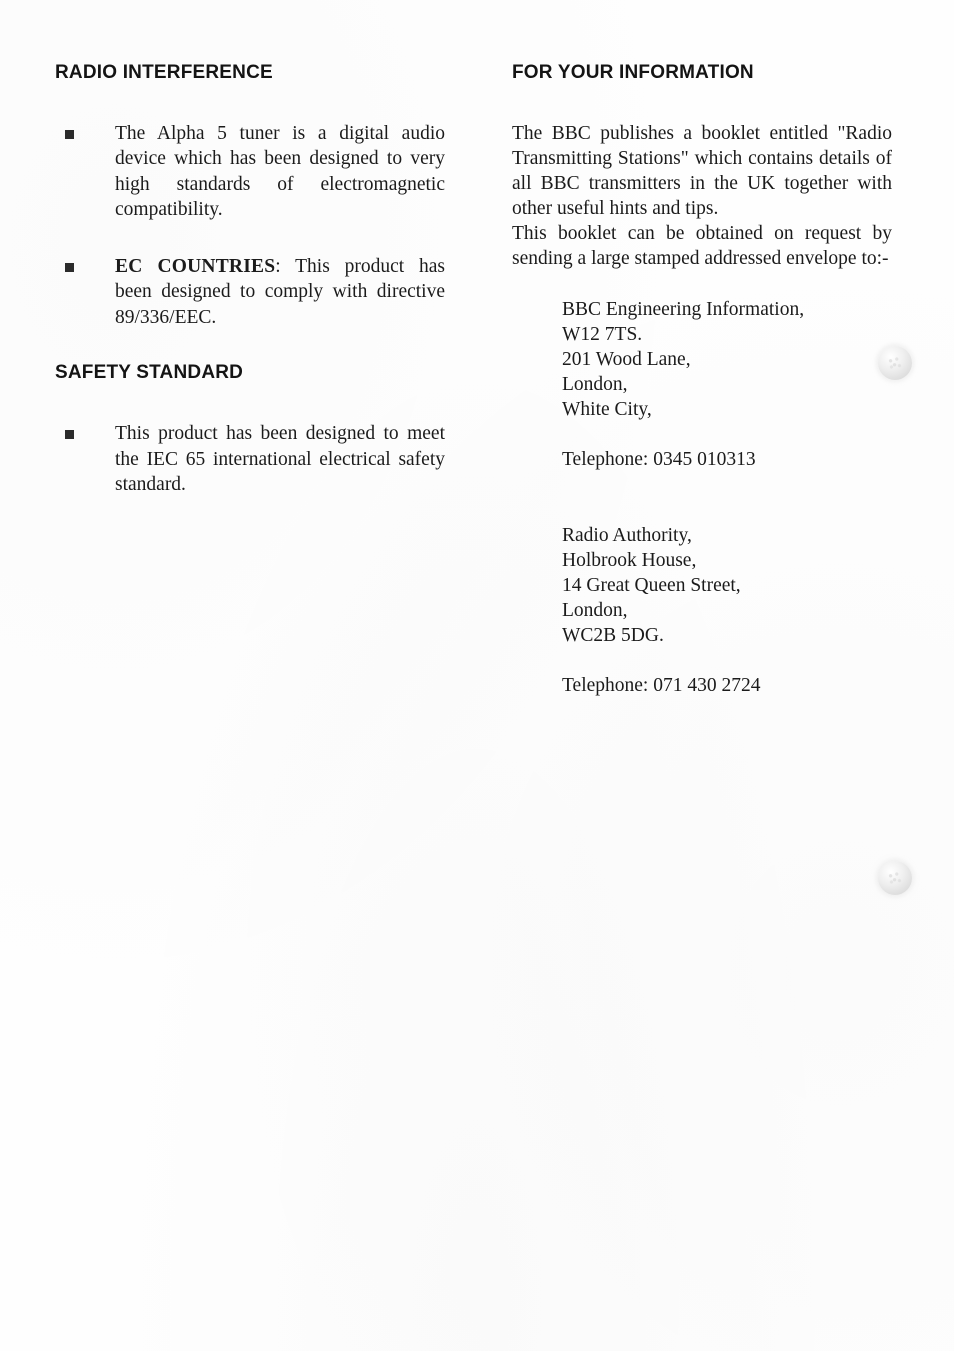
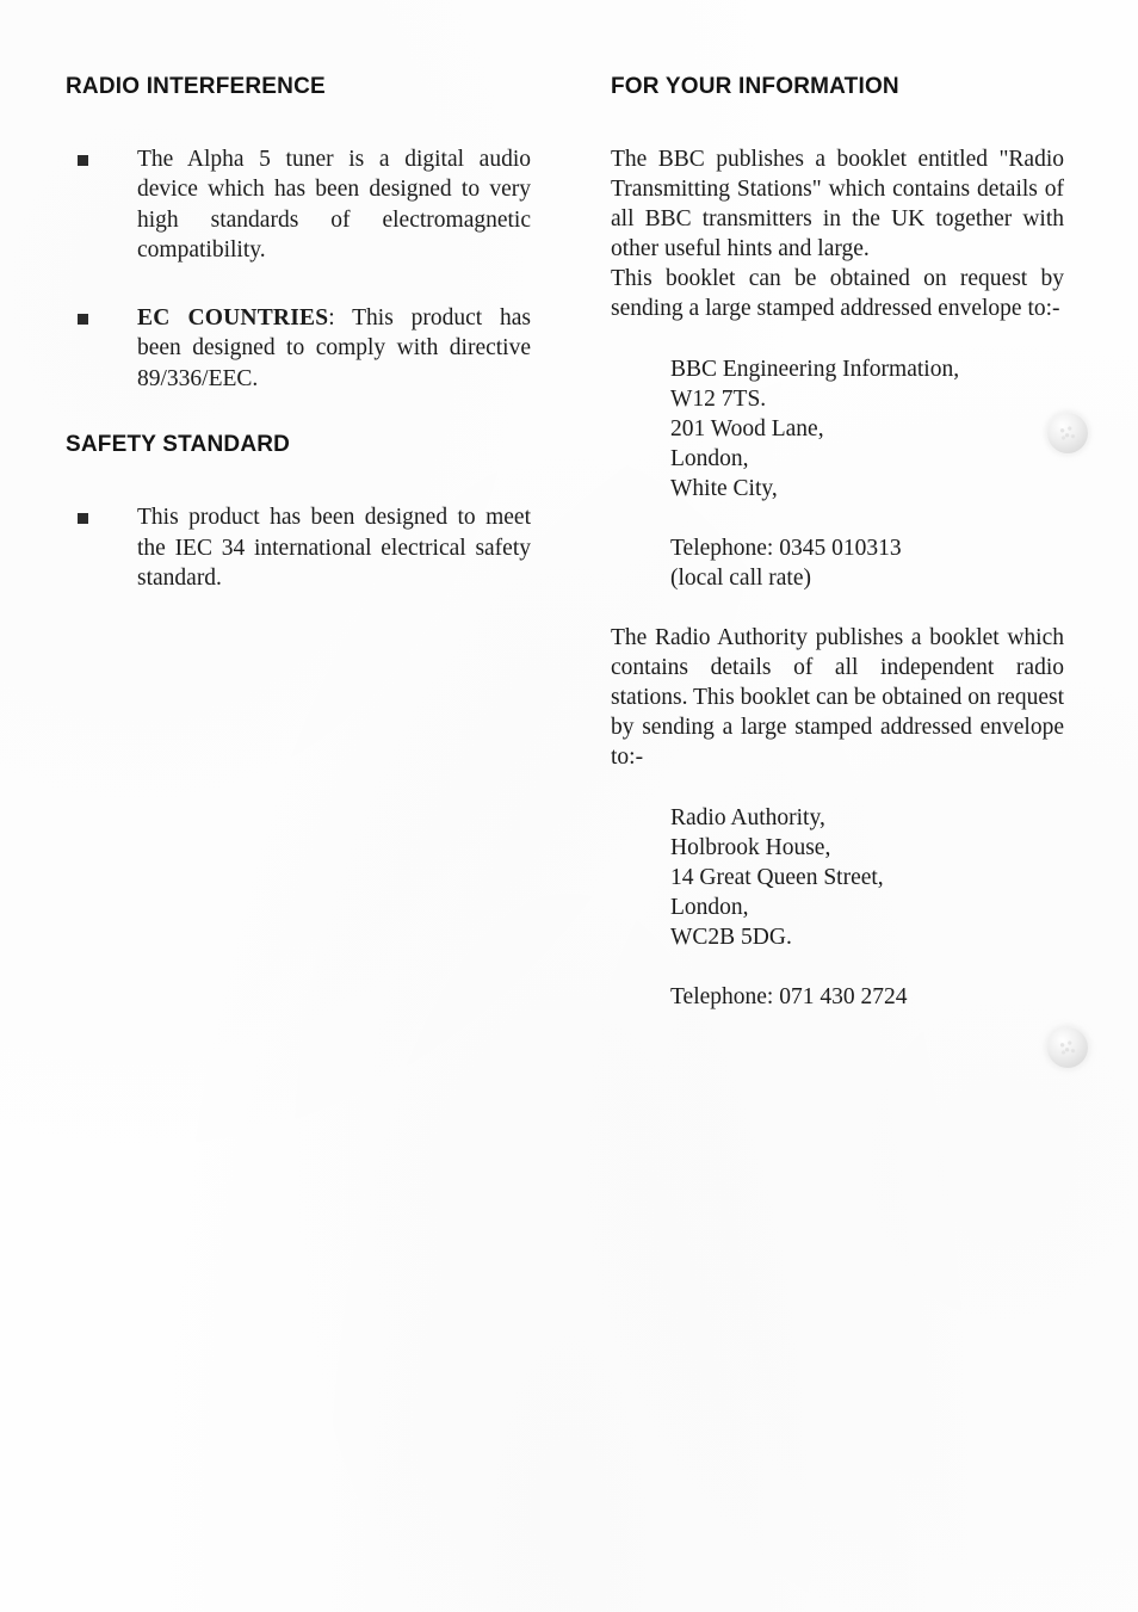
  RADIO INTERFERENCE
  The Alpha 5 tuner is a digital audio device which has been designed to very high standards of electromagnetic compatibility.
  EC COUNTRIES: This product has been designed to comply with directive 89/336/EEC.
  SAFETY STANDARD
- This product has been designed to meet the IEC 65 international electrical safety standard.
+ This product has been designed to meet the IEC 34 international electrical safety standard.
  FOR YOUR INFORMATION
- The BBC publishes a booklet entitled "Radio Transmitting Stations" which contains details of all BBC transmitters in the UK together with other useful hints and tips.
+ The BBC publishes a booklet entitled "Radio Transmitting Stations" which contains details of all BBC transmitters in the UK together with other useful hints and large.
  This booklet can be obtained on request by sending a large stamped addressed envelope to:-
  BBC Engineering Information,
  W12 7TS.
  201 Wood Lane,
  London,
  White City,
  Telephone: 0345 010313
+ (local call rate)
+ The Radio Authority publishes a booklet which contains details of all independent radio stations. This booklet can be obtained on request by sending a large stamped addressed envelope to:-
  Radio Authority,
  Holbrook House,
  14 Great Queen Street,
  London,
  WC2B 5DG.
  Telephone: 071 430 2724
